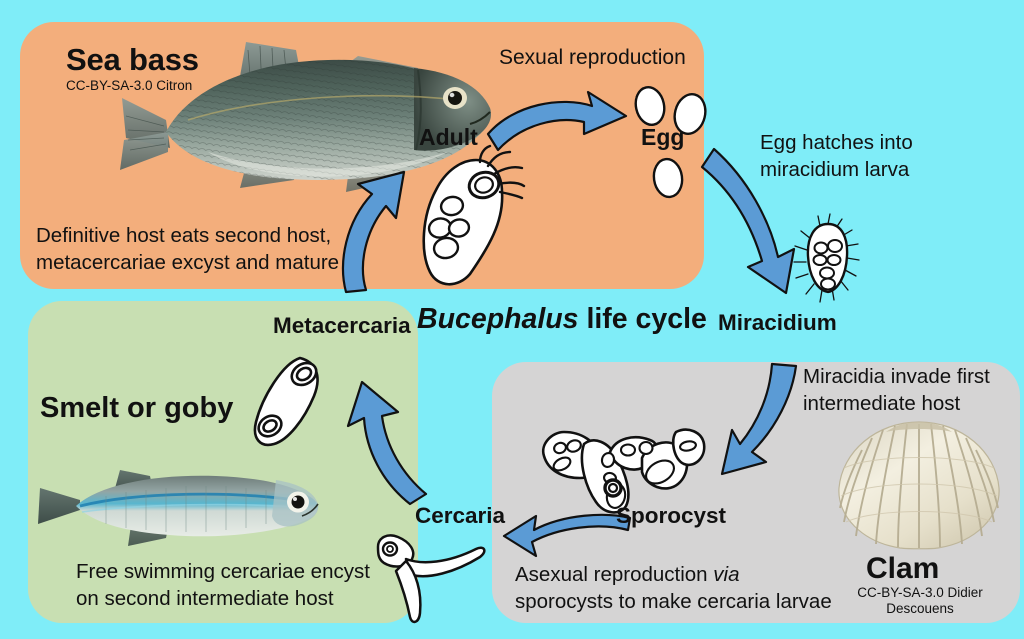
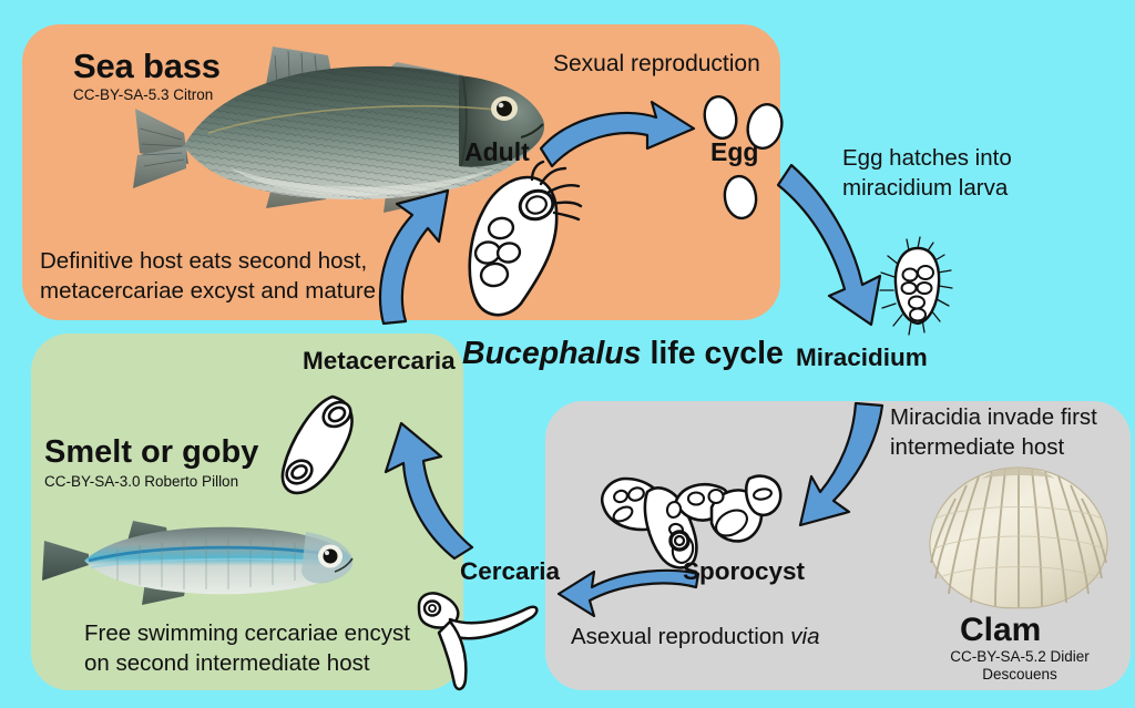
  Sea bass
- CC-BY-SA-3.0 Citron
+ CC-BY-SA-5.3 Citron
  Smelt or goby
+ CC-BY-SA-3.0 Roberto Pillon
  Clam
- CC-BY-SA-3.0 Didier Descouens
+ CC-BY-SA-5.2 Didier Descouens
  Bucephalus life cycle
  Adult
  Egg
  Miracidium
  Sporocyst
  Cercaria
  Metacercaria
  Sexual reproduction
  Definitive host eats second host,
  metacercariae excyst and mature
  Egg hatches into
  miracidium larva
  Miracidia invade first
  intermediate host
  Free swimming cercariae encyst
  on second intermediate host
  Asexual reproduction via
- sporocysts to make cercaria larvae
